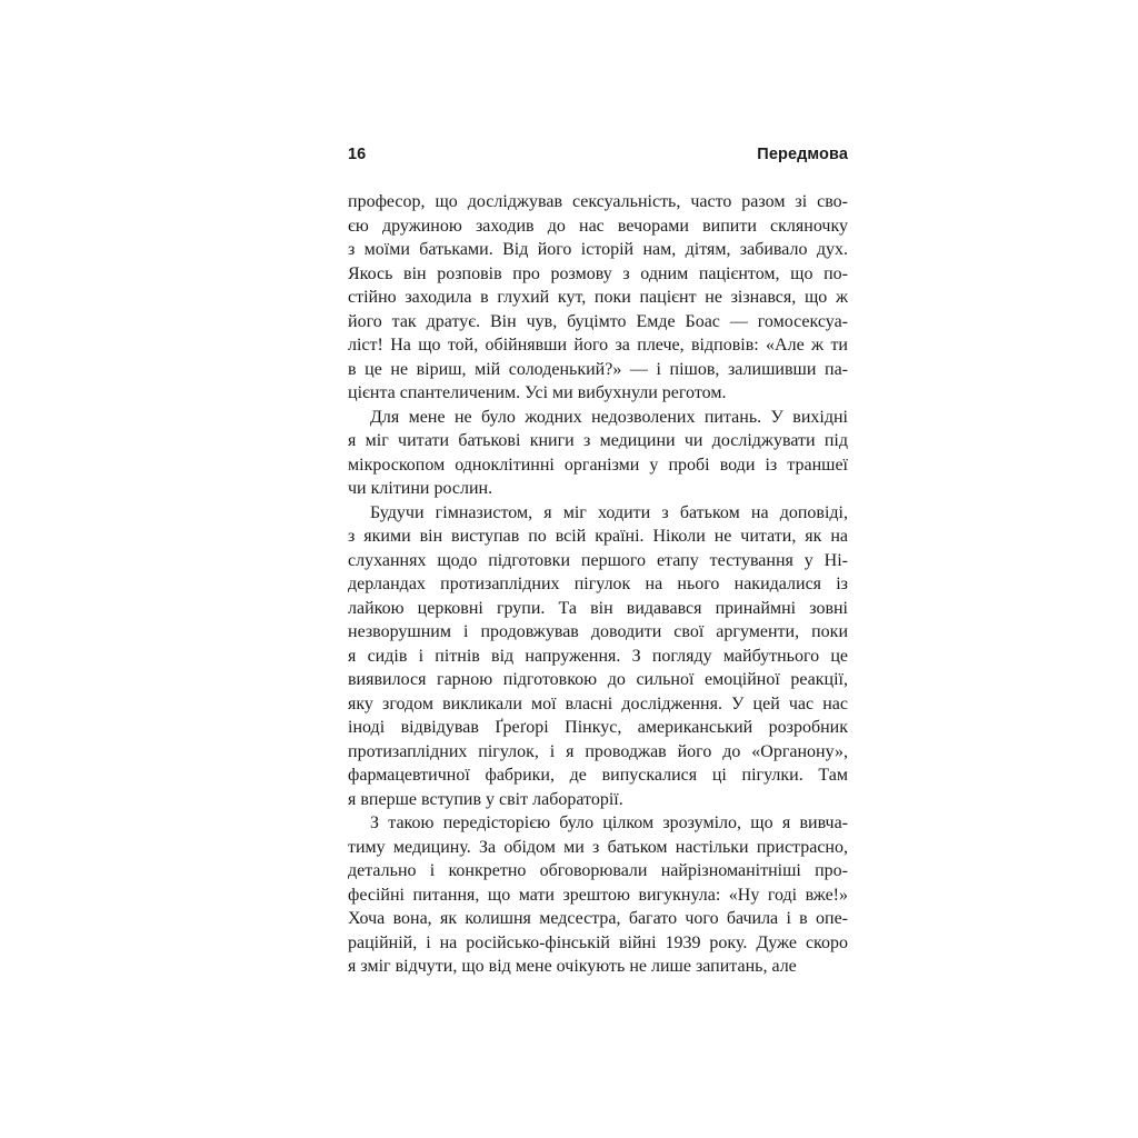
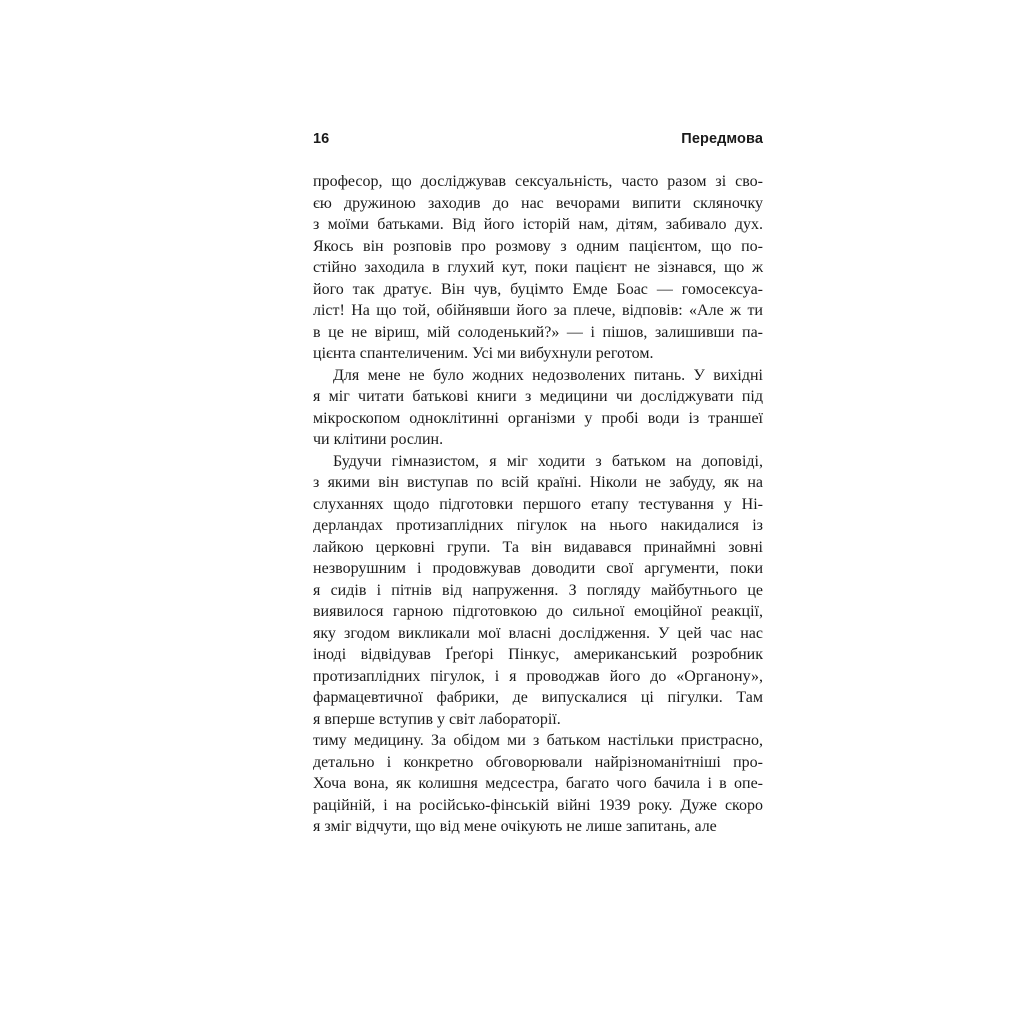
  16
  Передмова
  професор, що досліджував сексуальність, часто разом зі сво-
  єю дружиною заходив до нас вечорами випити скляночку
  з моїми батьками. Від його історій нам, дітям, забивало дух.
  Якось він розповів про розмову з одним пацієнтом, що по-
  стійно заходила в глухий кут, поки пацієнт не зізнався, що ж
  його так дратує. Він чув, буцімто Емде Боас — гомосексуа-
  ліст! На що той, обійнявши його за плече, відповів: «Але ж ти
  в це не віриш, мій солоденький?» — і пішов, залишивши па-
  цієнта спантеличеним. Усі ми вибухнули реготом.
  Для мене не було жодних недозволених питань. У вихідні
  я міг читати батькові книги з медицини чи досліджувати під
  мікроскопом одноклітинні організми у пробі води із траншеї
  чи клітини рослин.
  Будучи гімназистом, я міг ходити з батьком на доповіді,
- з якими він виступав по всій країні. Ніколи не читати, як на
+ з якими він виступав по всій країні. Ніколи не забуду, як на
  слуханнях щодо підготовки першого етапу тестування у Ні-
  дерландах протизаплідних пігулок на нього накидалися із
  лайкою церковні групи. Та він видавався принаймні зовні
  незворушним і продовжував доводити свої аргументи, поки
  я сидів і пітнів від напруження. З погляду майбутнього це
  виявилося гарною підготовкою до сильної емоційної реакції,
  яку згодом викликали мої власні дослідження. У цей час нас
  іноді відвідував Ґреґорі Пінкус, американський розробник
  протизаплідних пігулок, і я проводжав його до «Органону»,
  фармацевтичної фабрики, де випускалися ці пігулки. Там
  я вперше вступив у світ лабораторії.
- З такою передісторією було цілком зрозуміло, що я вивча-
  тиму медицину. За обідом ми з батьком настільки пристрасно,
  детально і конкретно обговорювали найрізноманітніші про-
- фесійні питання, що мати зрештою вигукнула: «Ну годі вже!»
  Хоча вона, як колишня медсестра, багато чого бачила і в опе-
  раційній, і на російсько-фінській війні 1939 року. Дуже скоро
  я зміг відчути, що від мене очікують не лише запитань, але
